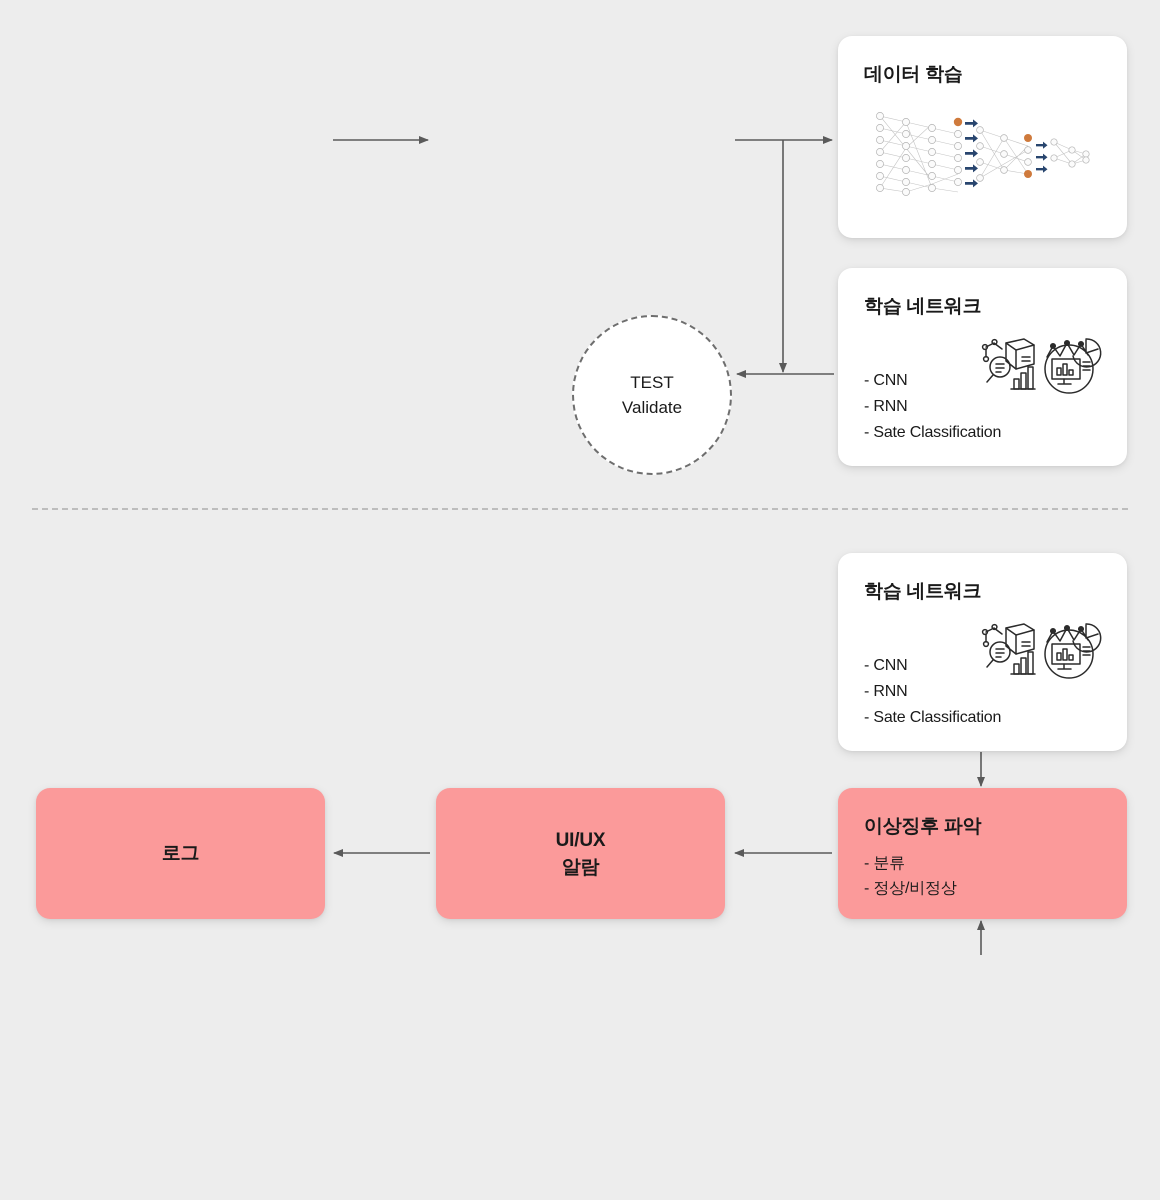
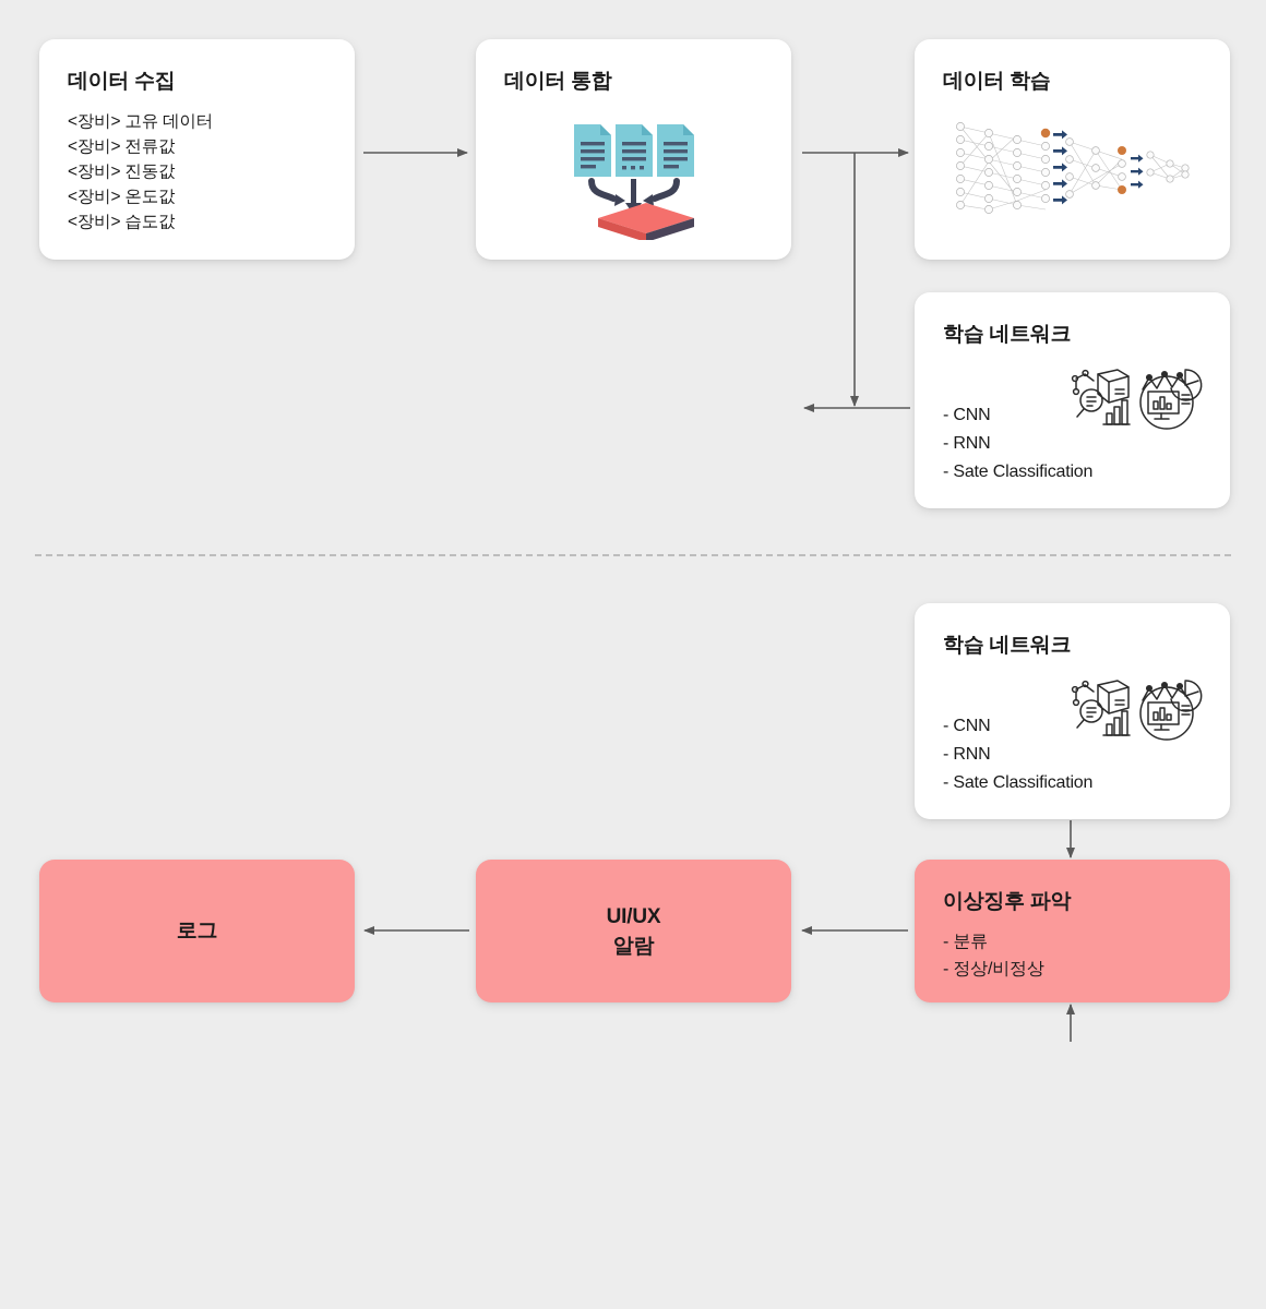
+ 데이터 수집
+ <장비> 고유 데이터
+ <장비> 전류값
+ <장비> 진동값
+ <장비> 온도값
+ <장비> 습도값
+ 데이터 통합
  데이터 학습
- TEST
- Validate
  학습 네트워크
  - CNN
  - RNN
  - Sate Classification
  학습 네트워크
  - CNN
  - RNN
  - Sate Classification
  이상징후 파악
  - 분류
  - 정상/비정상
  UI/UX
  알람
  로그
